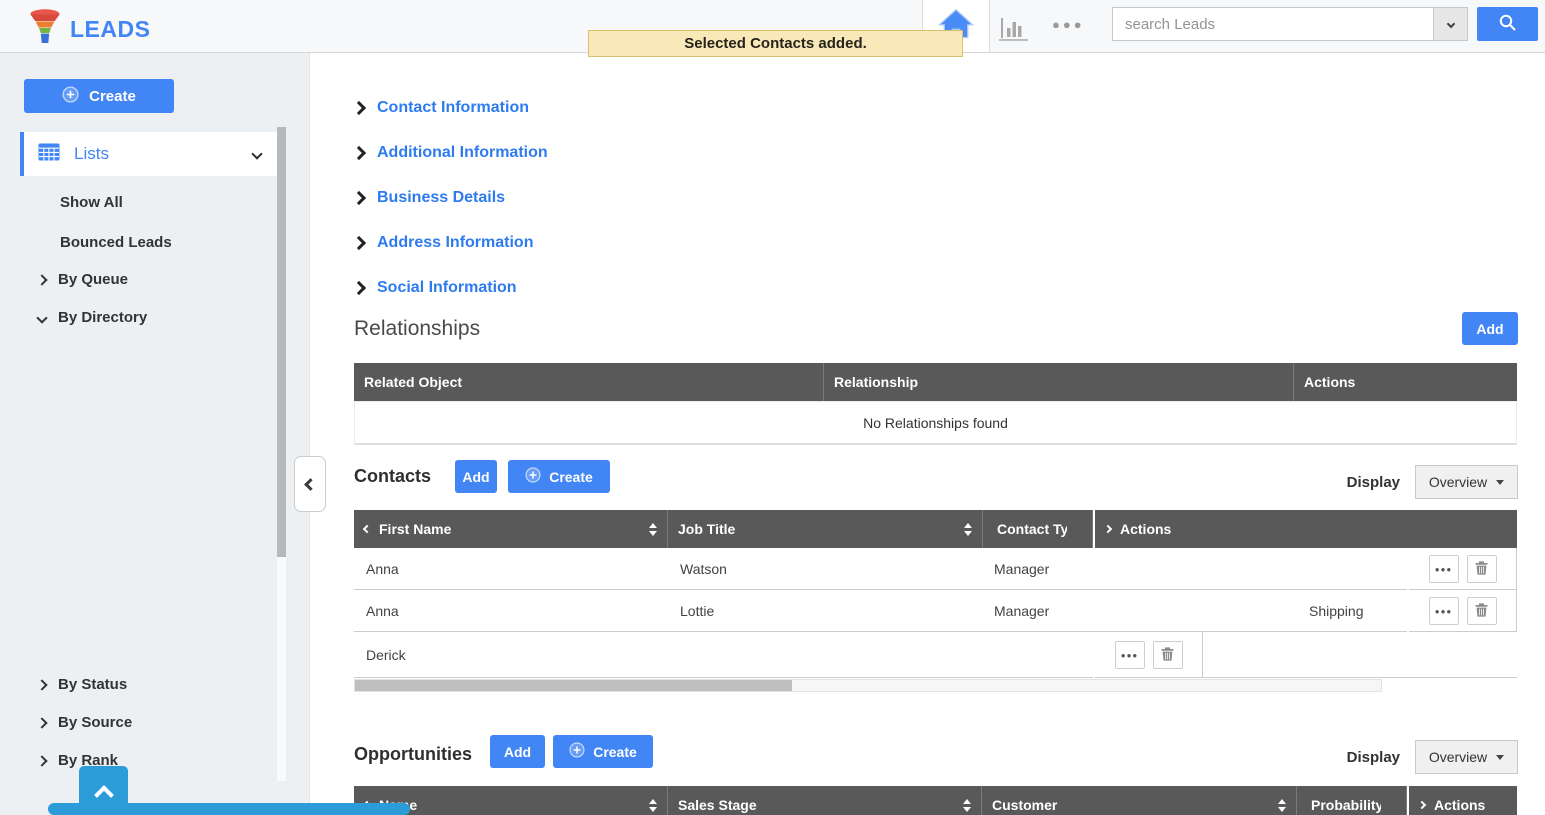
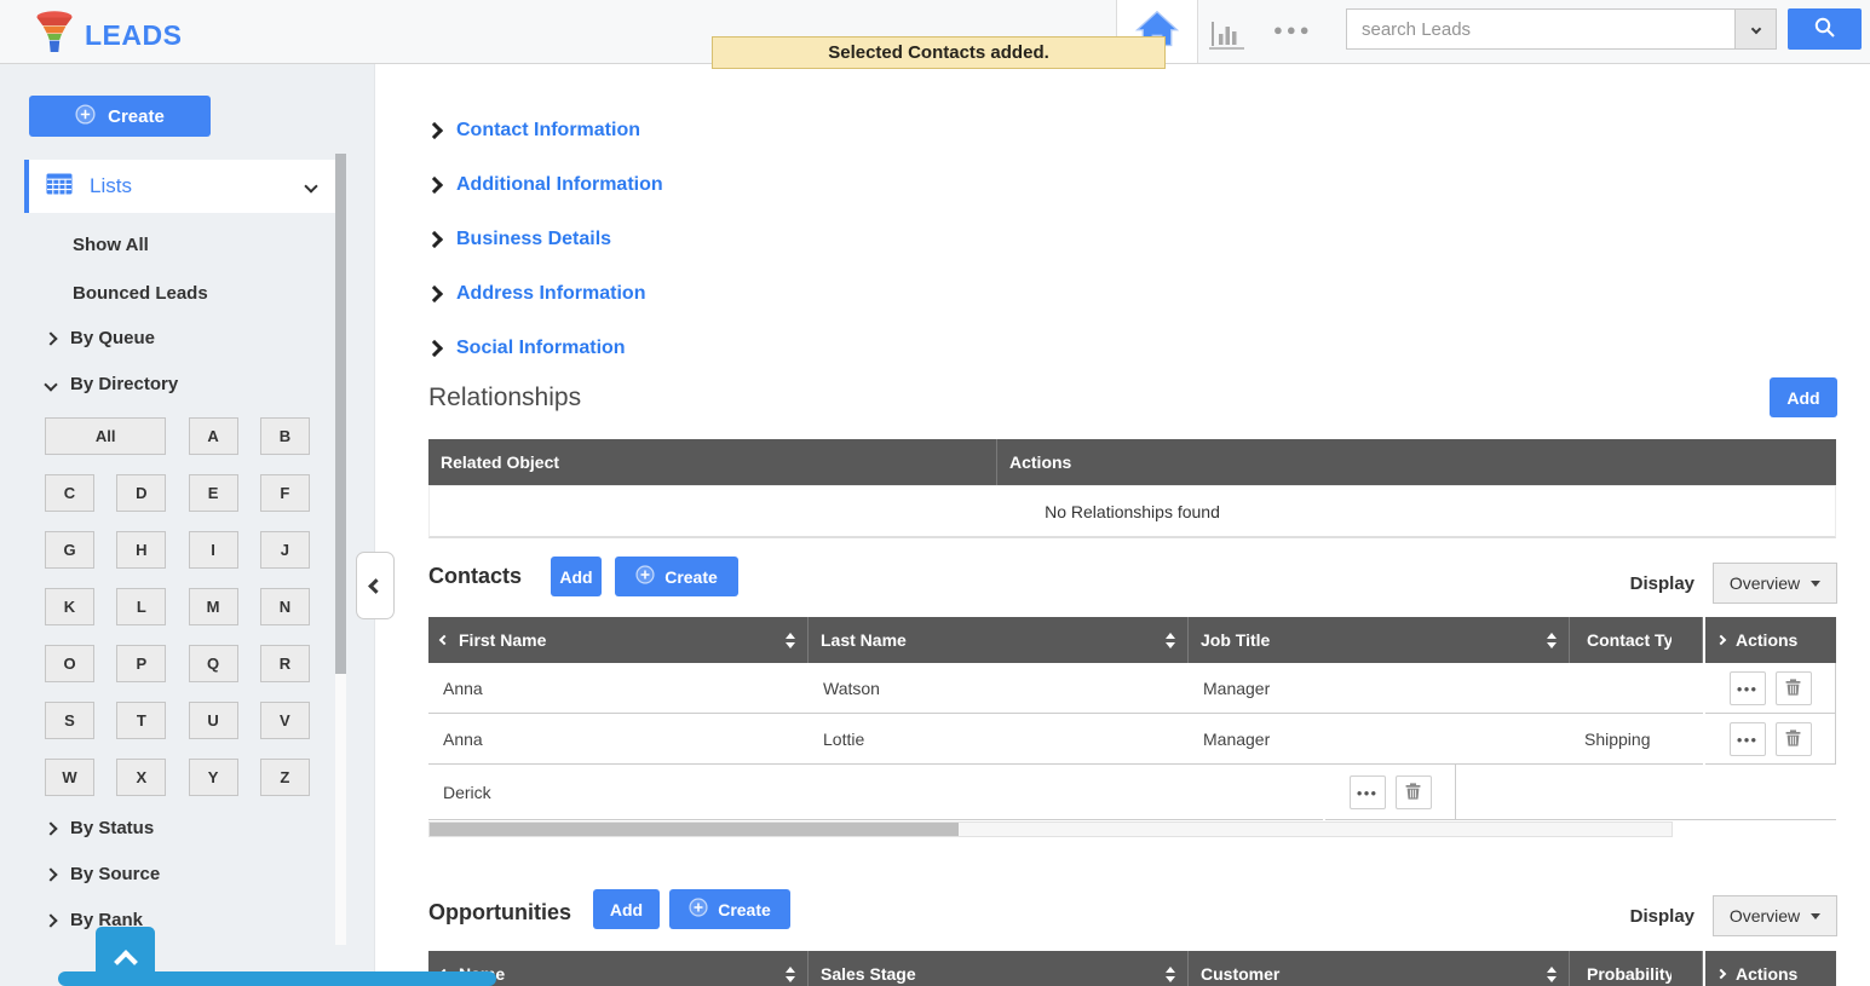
  LEADS
  ●●●
  search Leads
  Selected Contacts added.
  Create
  Lists
  Show All
  Bounced Leads
  By Queue
  By Directory
+ All
+ A
+ B
+ C
+ D
+ E
+ F
+ G
+ H
+ I
+ J
+ K
+ L
+ M
+ N
+ O
+ P
+ Q
+ R
+ S
+ T
+ U
+ V
+ W
+ X
+ Y
+ Z
  By Status
  By Source
  By Rank
  Contact Information
  Additional Information
  Business Details
  Address Information
  Social Information
  Relationships
  Add
  Related Object
- Relationship
  Actions
  No Relationships found
  Contacts
  Add
  Create
  Display
  Overview
  First Name
+ Last Name
  Job Title
  Contact Ty
  Actions
  Anna
  Watson
  Manager
  ●●●
  Anna
  Lottie
  Manager
  Shipping
  ●●●
  Derick
  ●●●
  Opportunities
  Add
  Create
  Display
  Overview
  Sales Stage
  Customer
  Probability
  Actions
